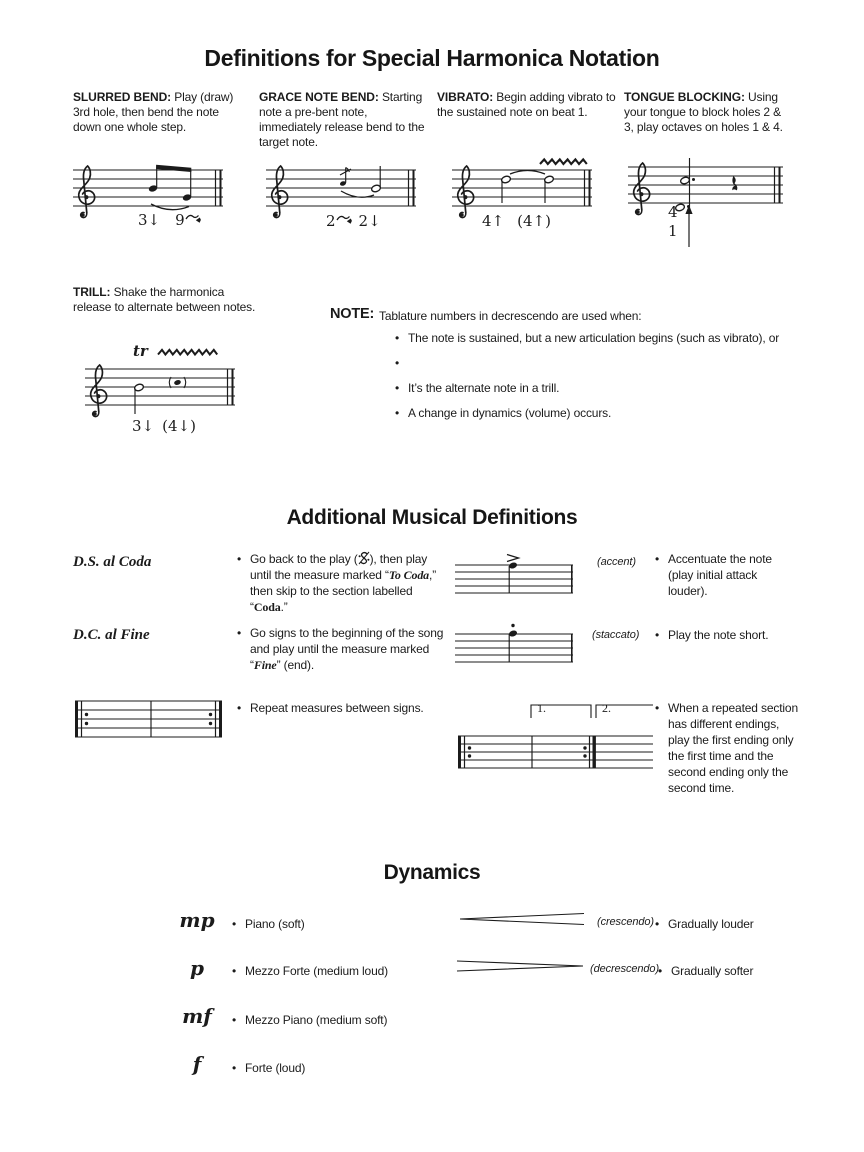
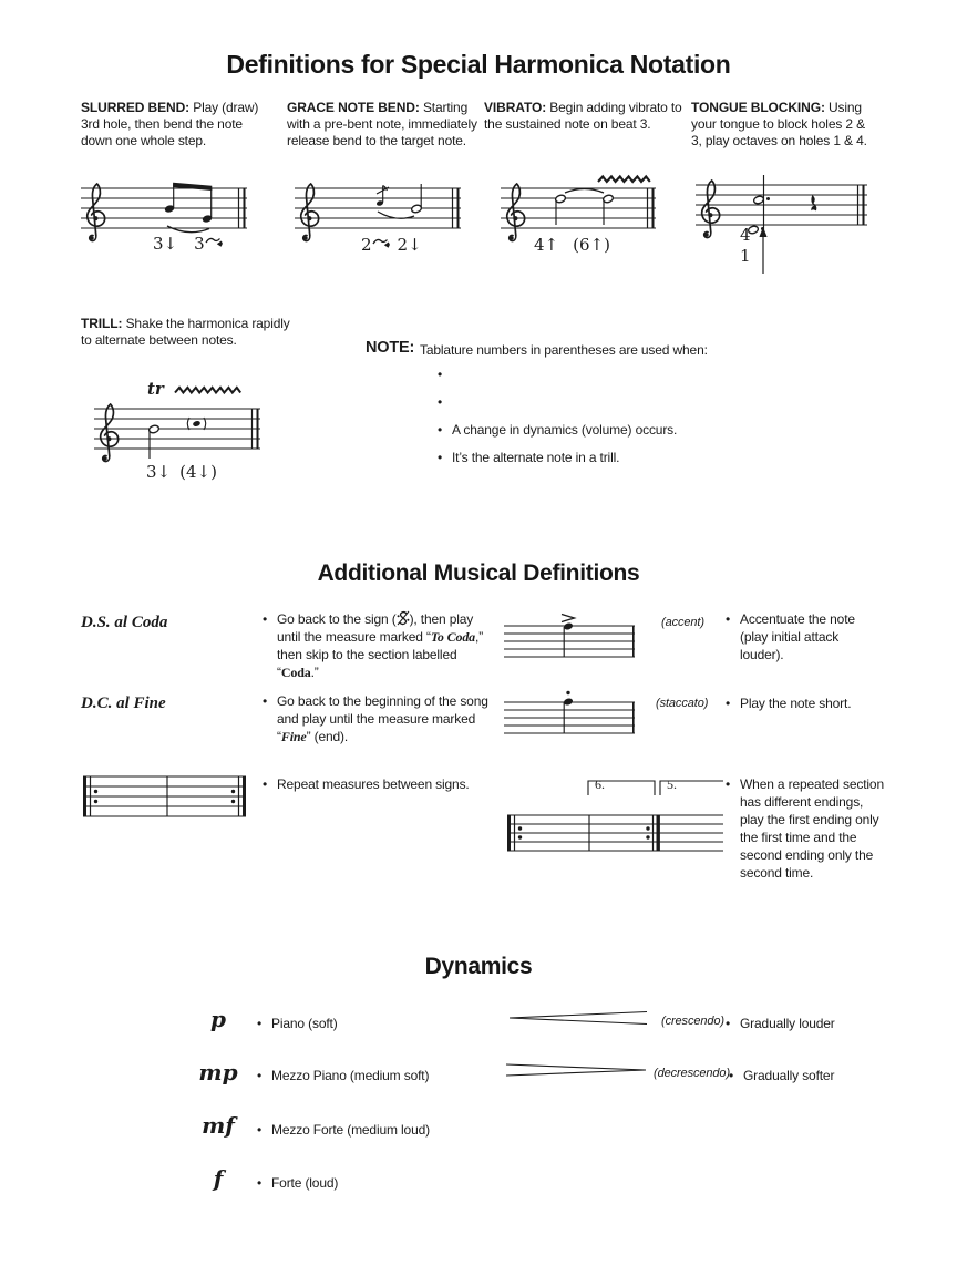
  Definitions for Special Harmonica Notation
  SLURRED BEND: Play (draw) 3rd hole, then bend the note down one whole step.
- GRACE NOTE BEND: Starting note a pre-bent note, immediately release bend to the target note.
+ GRACE NOTE BEND: Starting with a pre-bent note, immediately release bend to the target note.
- VIBRATO: Begin adding vibrato to the sustained note on beat 1.
+ VIBRATO: Begin adding vibrato to the sustained note on beat 3.
  TONGUE BLOCKING: Using your tongue to block holes 2 & 3, play octaves on holes 1 & 4.
  3↓
- 9
+ 3
  2
  2↓
  4↑
- (4↑)
+ (6↑)
  4
  1
- TRILL: Shake the harmonica release to alternate between notes.
+ TRILL: Shake the harmonica rapidly to alternate between notes.
  tr
  3↓
  (4↓)
  NOTE:
- Tablature numbers in decrescendo are used when:
+ Tablature numbers in parentheses are used when:
  •
- The note is sustained, but a new articulation begins (such as vibrato), or
  •
  •
- It’s the alternate note in a trill.
+ A change in dynamics (volume) occurs.
  •
- A change in dynamics (volume) occurs.
+ It’s the alternate note in a trill.
  Additional Musical Definitions
  D.S. al Coda
  •
- Go back to the play ( ), then play until the measure marked “To Coda,” then skip to the section labelled “Coda.”
+ Go back to the sign ( ), then play until the measure marked “To Coda,” then skip to the section labelled “Coda.”
  (accent)
  •
  Accentuate the note (play initial attack louder).
  D.C. al Fine
  •
- Go signs to the beginning of the song and play until the measure marked “Fine” (end).
+ Go back to the beginning of the song and play until the measure marked “Fine” (end).
  (staccato)
  •
  Play the note short.
  •
  Repeat measures between signs.
- 1.
+ 6.
- 2.
+ 5.
  •
  When a repeated section has different endings, play the first ending only the first time and the second ending only the second time.
  Dynamics
- mp
+ p
  •
  Piano (soft)
- p
+ mp
  •
- Mezzo Forte (medium loud)
+ Mezzo Piano (medium soft)
  mf
  •
- Mezzo Piano (medium soft)
+ Mezzo Forte (medium loud)
  f
  •
  Forte (loud)
  (crescendo)
  •
  Gradually louder
  (decrescendo)
  •
  Gradually softer
